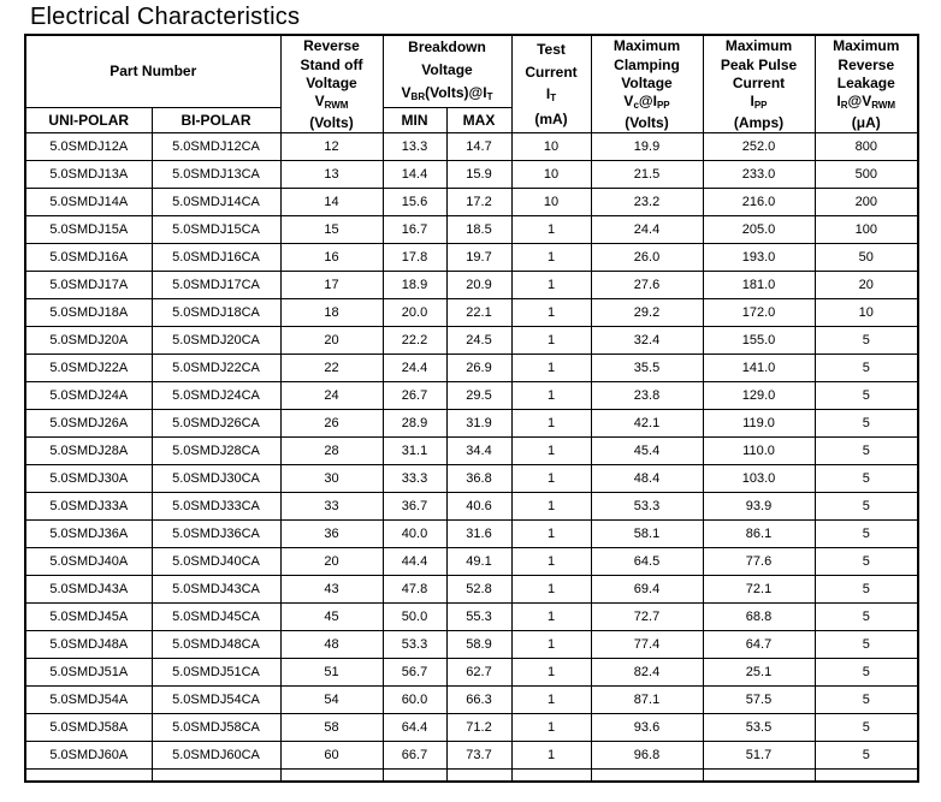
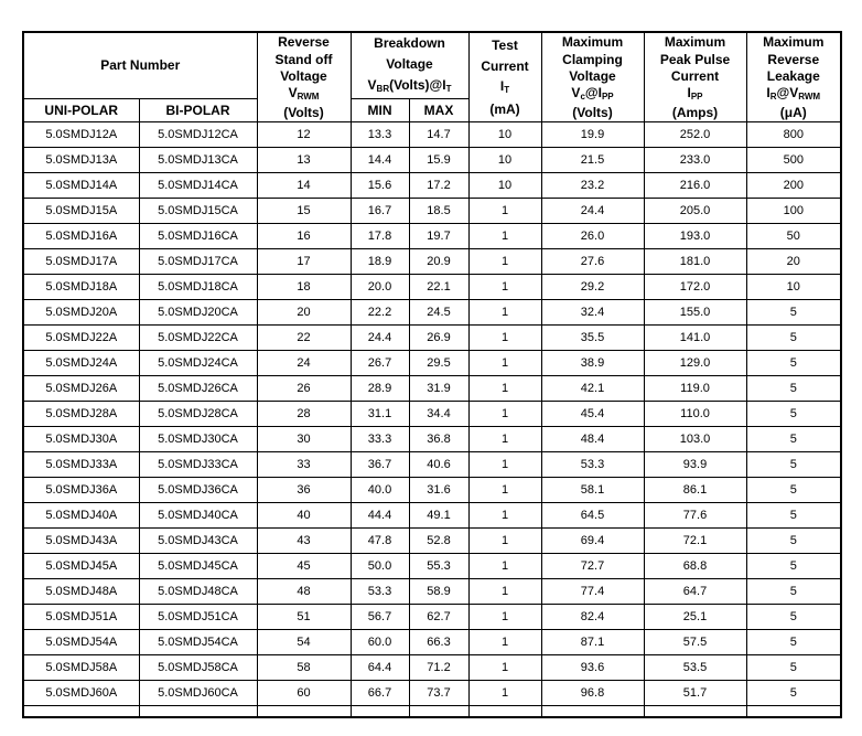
- Electrical Characteristics
  Part Number	Reverse Stand off Voltage VRWM (Volts)	Breakdown Voltage VBR(Volts)@IT	Test Current IT (mA)	Maximum Clamping Voltage Vc@IPP (Volts)	Maximum Peak Pulse Current IPP (Amps)	Maximum Reverse Leakage IR@VRWM (μA)
  UNI-POLAR	BI-POLAR	MIN	MAX
  5.0SMDJ12A	5.0SMDJ12CA	12	13.3	14.7	10	19.9	252.0	800
  5.0SMDJ13A	5.0SMDJ13CA	13	14.4	15.9	10	21.5	233.0	500
  5.0SMDJ14A	5.0SMDJ14CA	14	15.6	17.2	10	23.2	216.0	200
  5.0SMDJ15A	5.0SMDJ15CA	15	16.7	18.5	1	24.4	205.0	100
  5.0SMDJ16A	5.0SMDJ16CA	16	17.8	19.7	1	26.0	193.0	50
  5.0SMDJ17A	5.0SMDJ17CA	17	18.9	20.9	1	27.6	181.0	20
  5.0SMDJ18A	5.0SMDJ18CA	18	20.0	22.1	1	29.2	172.0	10
  5.0SMDJ20A	5.0SMDJ20CA	20	22.2	24.5	1	32.4	155.0	5
  5.0SMDJ22A	5.0SMDJ22CA	22	24.4	26.9	1	35.5	141.0	5
- 5.0SMDJ24A	5.0SMDJ24CA	24	26.7	29.5	1	23.8	129.0	5
+ 5.0SMDJ24A	5.0SMDJ24CA	24	26.7	29.5	1	38.9	129.0	5
  5.0SMDJ26A	5.0SMDJ26CA	26	28.9	31.9	1	42.1	119.0	5
  5.0SMDJ28A	5.0SMDJ28CA	28	31.1	34.4	1	45.4	110.0	5
  5.0SMDJ30A	5.0SMDJ30CA	30	33.3	36.8	1	48.4	103.0	5
  5.0SMDJ33A	5.0SMDJ33CA	33	36.7	40.6	1	53.3	93.9	5
  5.0SMDJ36A	5.0SMDJ36CA	36	40.0	31.6	1	58.1	86.1	5
- 5.0SMDJ40A	5.0SMDJ40CA	20	44.4	49.1	1	64.5	77.6	5
+ 5.0SMDJ40A	5.0SMDJ40CA	40	44.4	49.1	1	64.5	77.6	5
  5.0SMDJ43A	5.0SMDJ43CA	43	47.8	52.8	1	69.4	72.1	5
  5.0SMDJ45A	5.0SMDJ45CA	45	50.0	55.3	1	72.7	68.8	5
  5.0SMDJ48A	5.0SMDJ48CA	48	53.3	58.9	1	77.4	64.7	5
  5.0SMDJ51A	5.0SMDJ51CA	51	56.7	62.7	1	82.4	25.1	5
  5.0SMDJ54A	5.0SMDJ54CA	54	60.0	66.3	1	87.1	57.5	5
  5.0SMDJ58A	5.0SMDJ58CA	58	64.4	71.2	1	93.6	53.5	5
  5.0SMDJ60A	5.0SMDJ60CA	60	66.7	73.7	1	96.8	51.7	5
